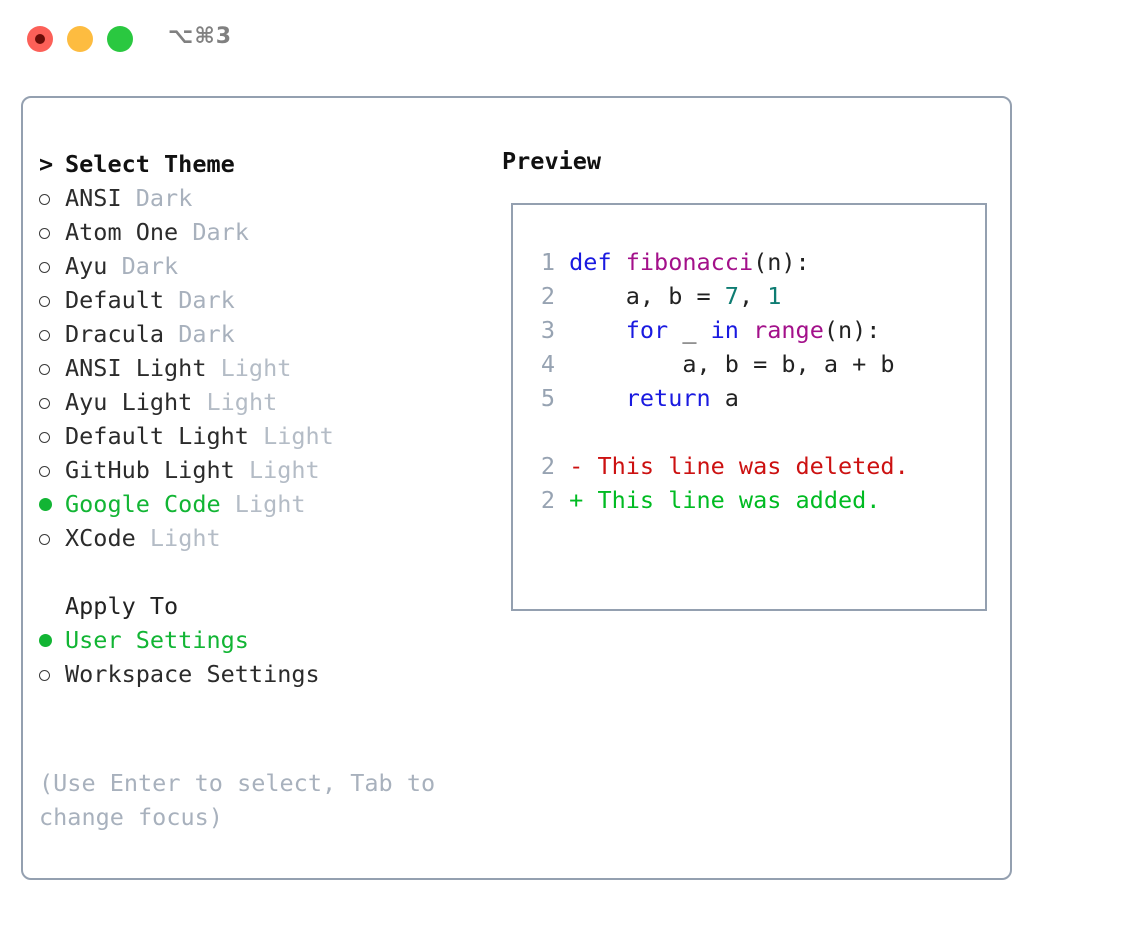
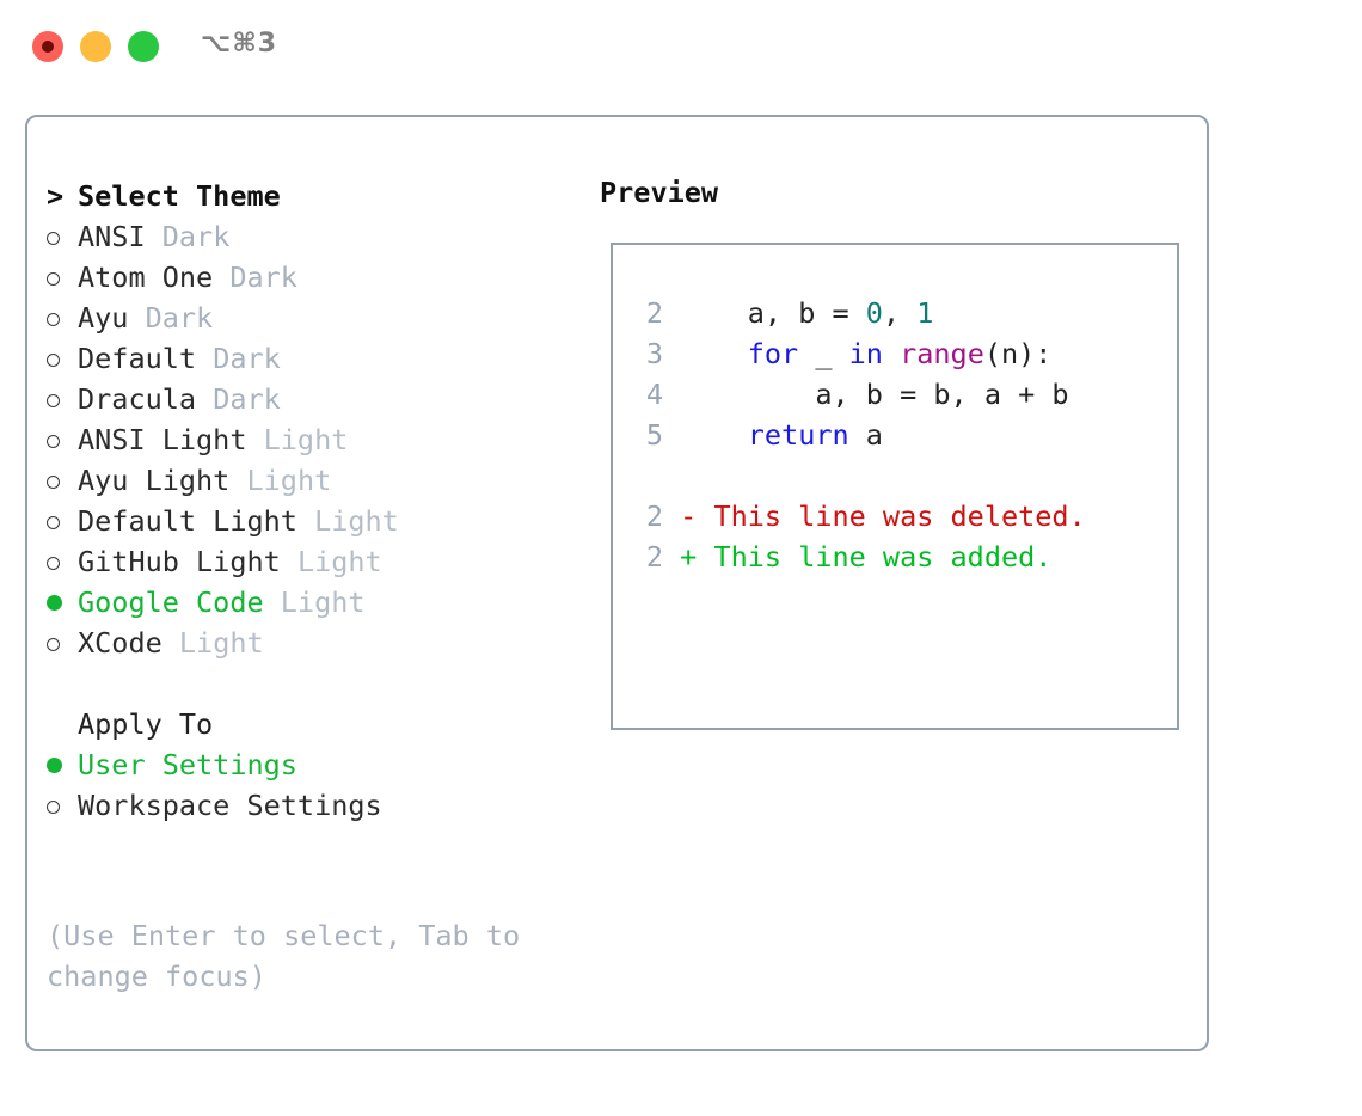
  ⌥⌘3
  > Select Theme
  ANSI Dark
  Atom One Dark
  Ayu Dark
  Default Dark
  Dracula Dark
  ANSI Light Light
  Ayu Light Light
  Default Light Light
  GitHub Light Light
  Google Code Light
  XCode Light
  Apply To
  User Settings
  Workspace Settings
  (Use Enter to select, Tab to change focus)
  Preview
- 1 def fibonacci(n):
- 2 a, b = 7, 1
+ 2 a, b = 0, 1
  3 for _ in range(n):
  4 a, b = b, a + b
  5 return a
  2 - This line was deleted.
  2 + This line was added.
